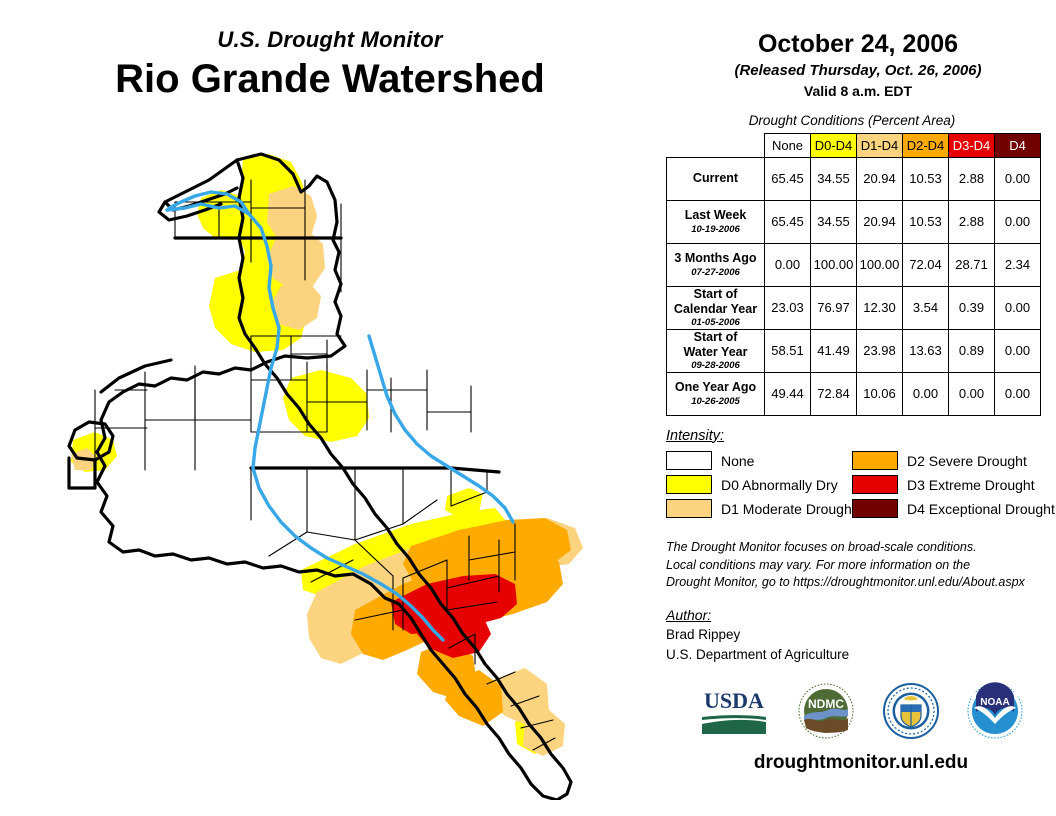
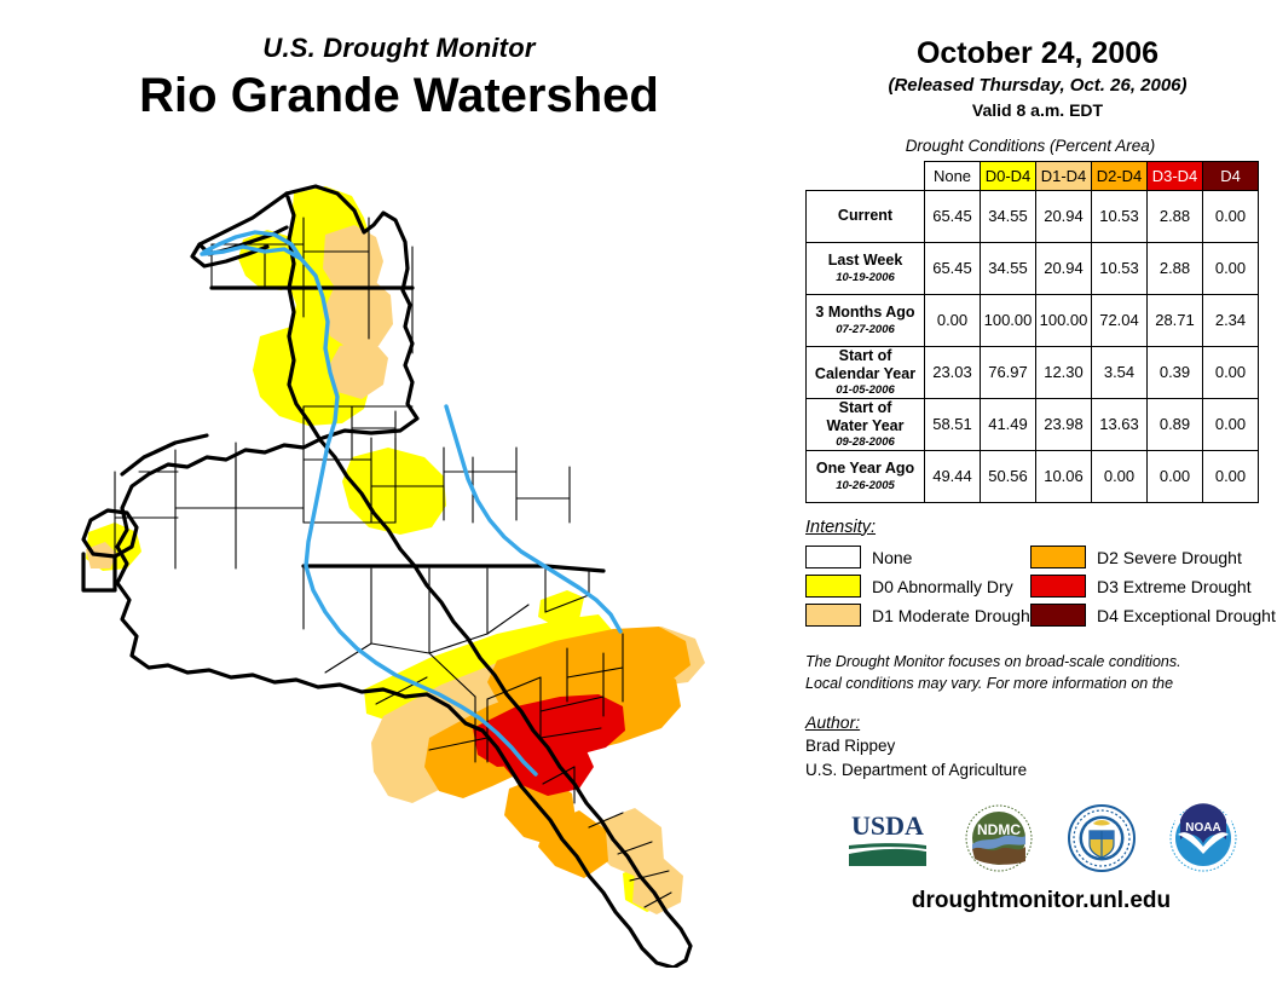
  U.S. Drought Monitor
  Rio Grande Watershed
  October 24, 2006
  (Released Thursday, Oct. 26, 2006)
  Valid 8 a.m. EDT
  Drought Conditions (Percent Area)
  	None	D0-D4	D1-D4	D2-D4	D3-D4	D4
  Current	65.45	34.55	20.94	10.53	2.88	0.00
  Last Week 10-19-2006	65.45	34.55	20.94	10.53	2.88	0.00
  3 Months Ago 07-27-2006	0.00	100.00	100.00	72.04	28.71	2.34
  Start ofCalendar Year 01-05-2006	23.03	76.97	12.30	3.54	0.39	0.00
  Start ofWater Year 09-28-2006	58.51	41.49	23.98	13.63	0.89	0.00
- One Year Ago 10-26-2005	49.44	72.84	10.06	0.00	0.00	0.00
+ One Year Ago 10-26-2005	49.44	50.56	10.06	0.00	0.00	0.00
  Intensity:
  None
  D2 Severe Drought
  D0 Abnormally Dry
  D3 Extreme Drought
  D1 Moderate Drough
  D4 Exceptional Drought
  The Drought Monitor focuses on broad-scale conditions.
  Local conditions may vary. For more information on the
- Drought Monitor, go to https://droughtmonitor.unl.edu/About.aspx
  Author:
  Brad Rippey
  U.S. Department of Agriculture
  USDA
  NDMC
  NOAA
  droughtmonitor.unl.edu
